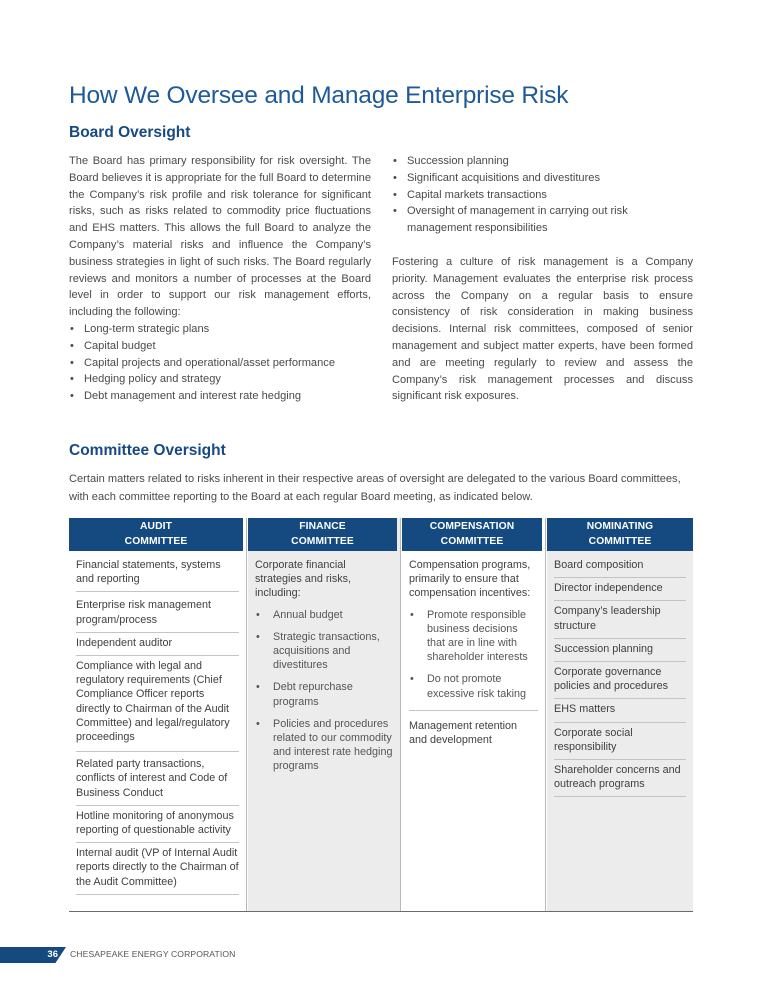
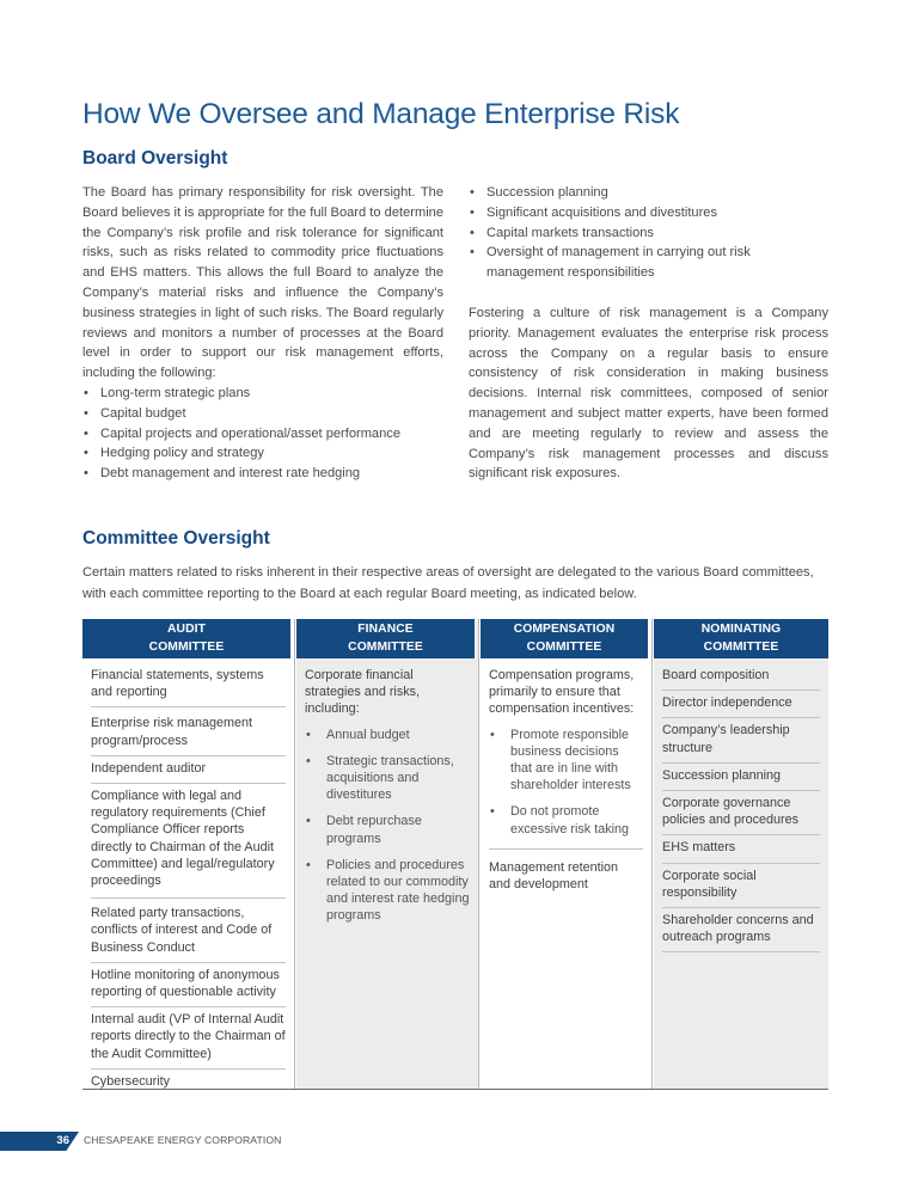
  How We Oversee and Manage Enterprise Risk
  Board Oversight
  The Board has primary responsibility for risk oversight. The Board believes it is appropriate for the full Board to determine the Company’s risk profile and risk tolerance for significant risks, such as risks related to commodity price fluctuations and EHS matters. This allows the full Board to analyze the Company’s material risks and influence the Company’s business strategies in light of such risks. The Board regularly reviews and monitors a number of processes at the Board level in order to support our risk management efforts, including the following:
  Long-term strategic plans
  Capital budget
  Capital projects and operational/asset performance
  Hedging policy and strategy
  Debt management and interest rate hedging
  Succession planning
  Significant acquisitions and divestitures
  Capital markets transactions
  Oversight of management in carrying out risk management responsibilities
  Fostering a culture of risk management is a Company priority. Management evaluates the enterprise risk process across the Company on a regular basis to ensure consistency of risk consideration in making business decisions. Internal risk committees, composed of senior management and subject matter experts, have been formed and are meeting regularly to review and assess the Company’s risk management processes and discuss significant risk exposures.
  Committee Oversight
  Certain matters related to risks inherent in their respective areas of oversight are delegated to the various Board committees, with each committee reporting to the Board at each regular Board meeting, as indicated below.
  AUDIT
  COMMITTEE
  Financial statements, systems and reporting
  Enterprise risk management program/process
  Independent auditor
  Compliance with legal and regulatory requirements (Chief Compliance Officer reports directly to Chairman of the Audit Committee) and legal/regulatory proceedings
  Related party transactions, conflicts of interest and Code of Business Conduct
  Hotline monitoring of anonymous reporting of questionable activity
  Internal audit (VP of Internal Audit reports directly to the Chairman of the Audit Committee)
+ Cybersecurity
  FINANCE
  COMMITTEE
  Corporate financial strategies and risks, including:
  Annual budget
  Strategic transactions, acquisitions and divestitures
  Debt repurchase programs
  Policies and procedures related to our commodity and interest rate hedging programs
  COMPENSATION
  COMMITTEE
  Compensation programs, primarily to ensure that compensation incentives:
  Promote responsible business decisions that are in line with shareholder interests
  Do not promote excessive risk taking
  Management retention and development
  NOMINATING
  COMMITTEE
  Board composition
  Director independence
  Company’s leadership structure
  Succession planning
  Corporate governance policies and procedures
  EHS matters
  Corporate social responsibility
  Shareholder concerns and outreach programs
  36
  CHESAPEAKE ENERGY CORPORATION
